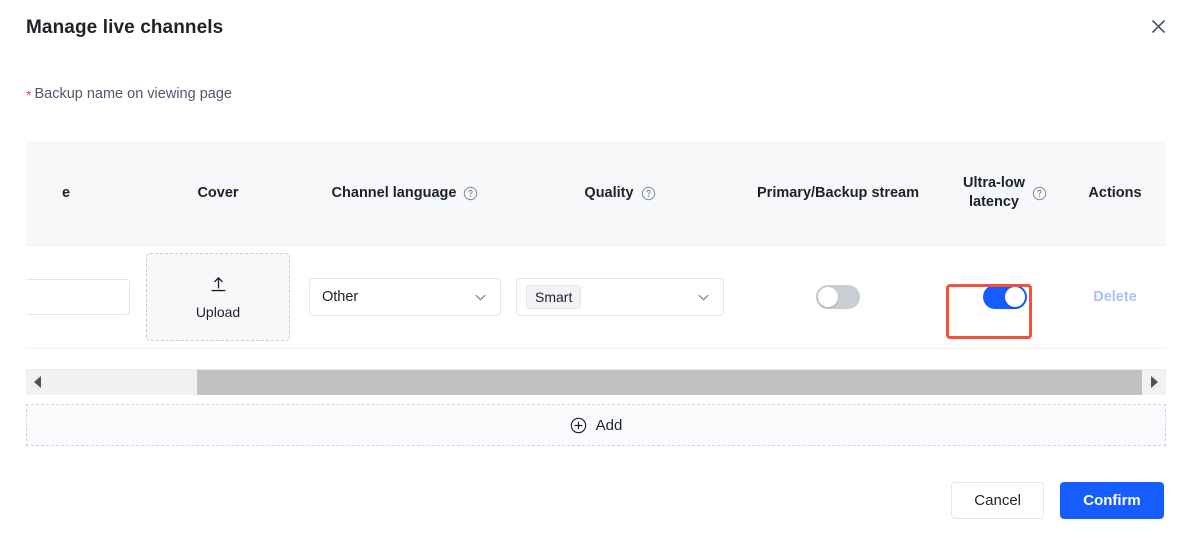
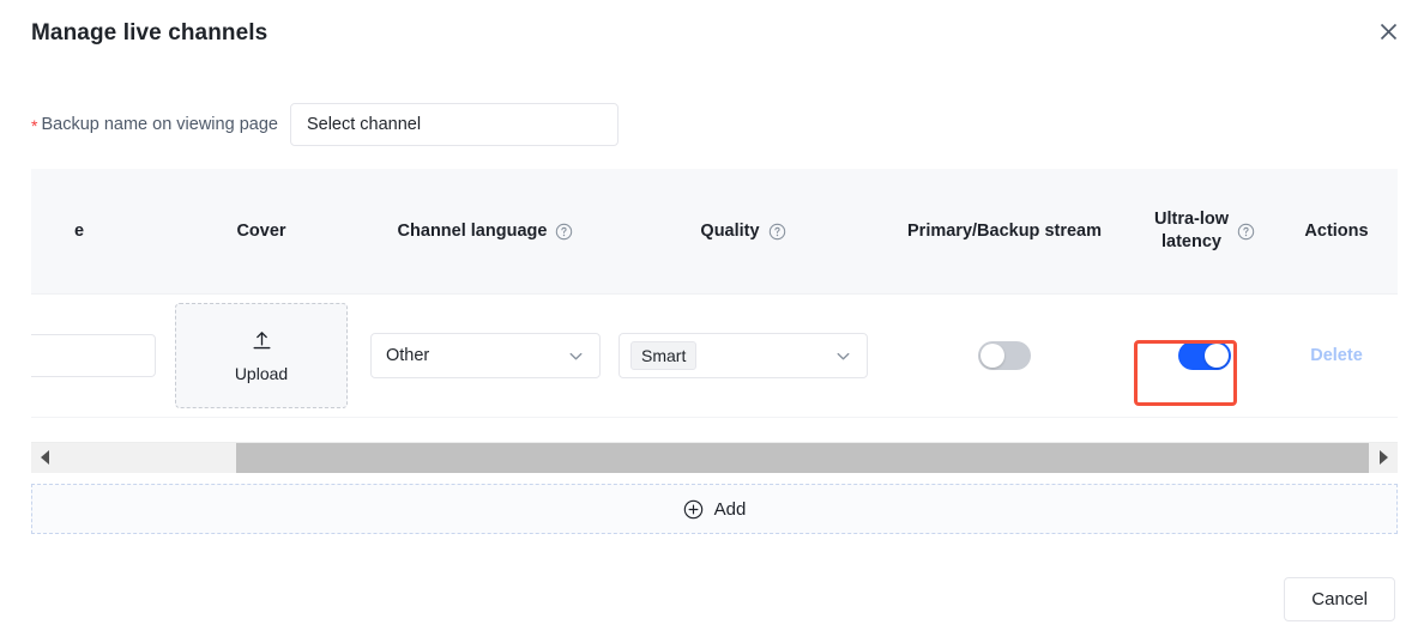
  Manage live channels
  *
  Backup name on viewing page
+ Select channel
  e
  Cover
  Channel language
  Quality
  Primary/Backup stream
  Ultra-low
  latency
  Actions
  Upload
  Other
  Smart
  Delete
  Add
  Cancel
- Confirm
